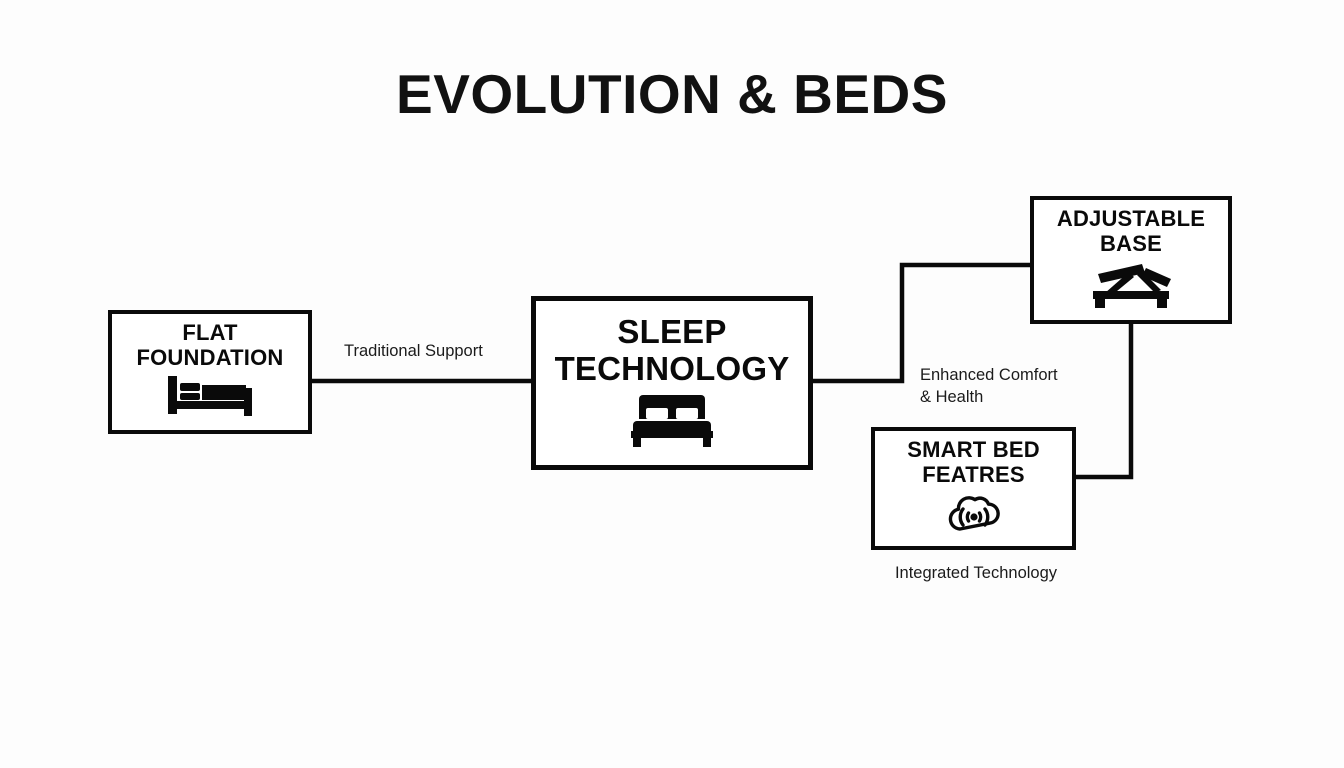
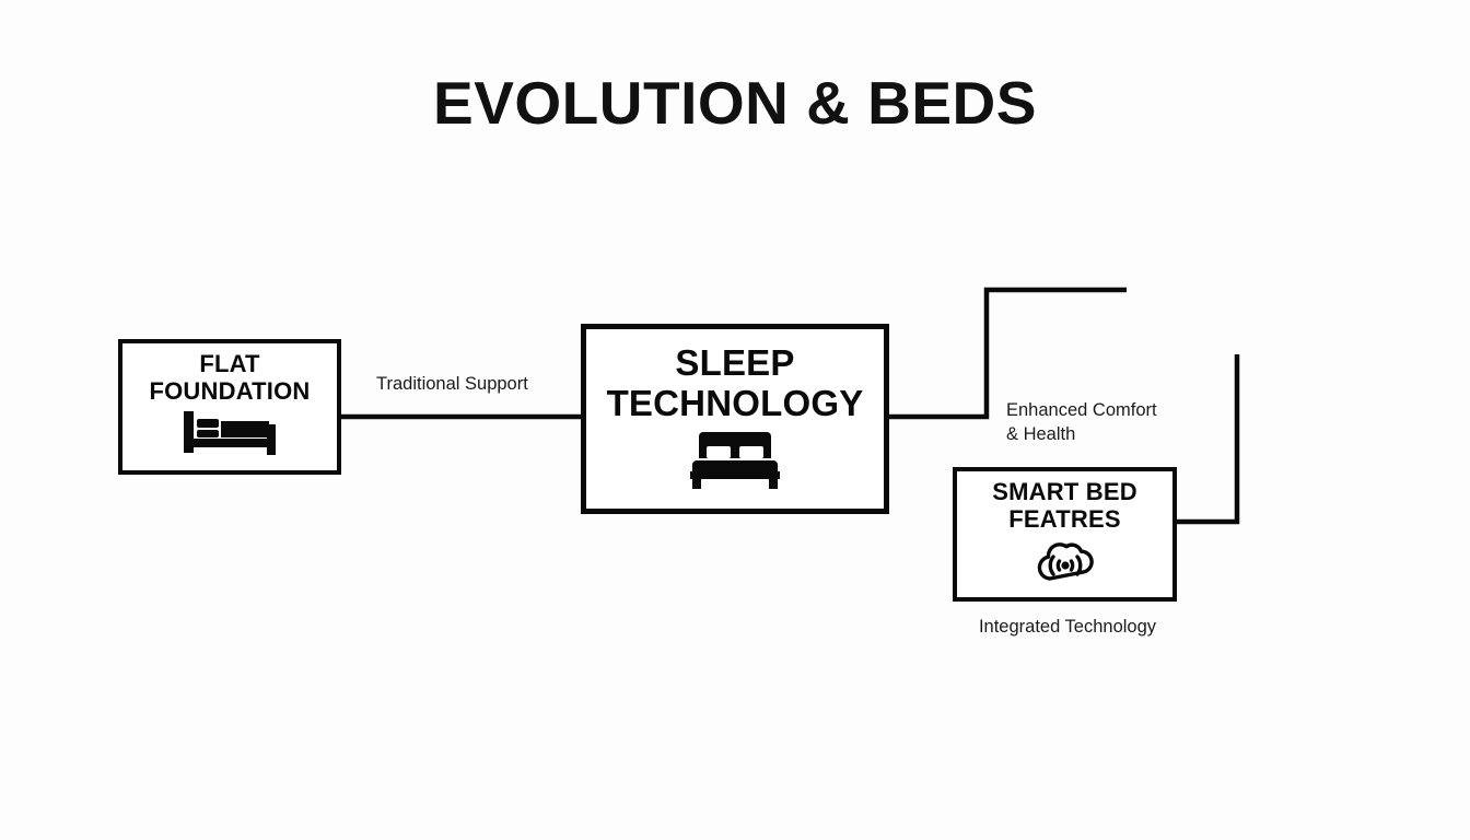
  EVOLUTION & BEDS
  FLAT
  FOUNDATION
  SLEEP
  TECHNOLOGY
- ADJUSTABLE
- BASE
  SMART BED
  FEATRES
  Traditional Support
  Enhanced Comfort
  & Health
  Integrated Technology
